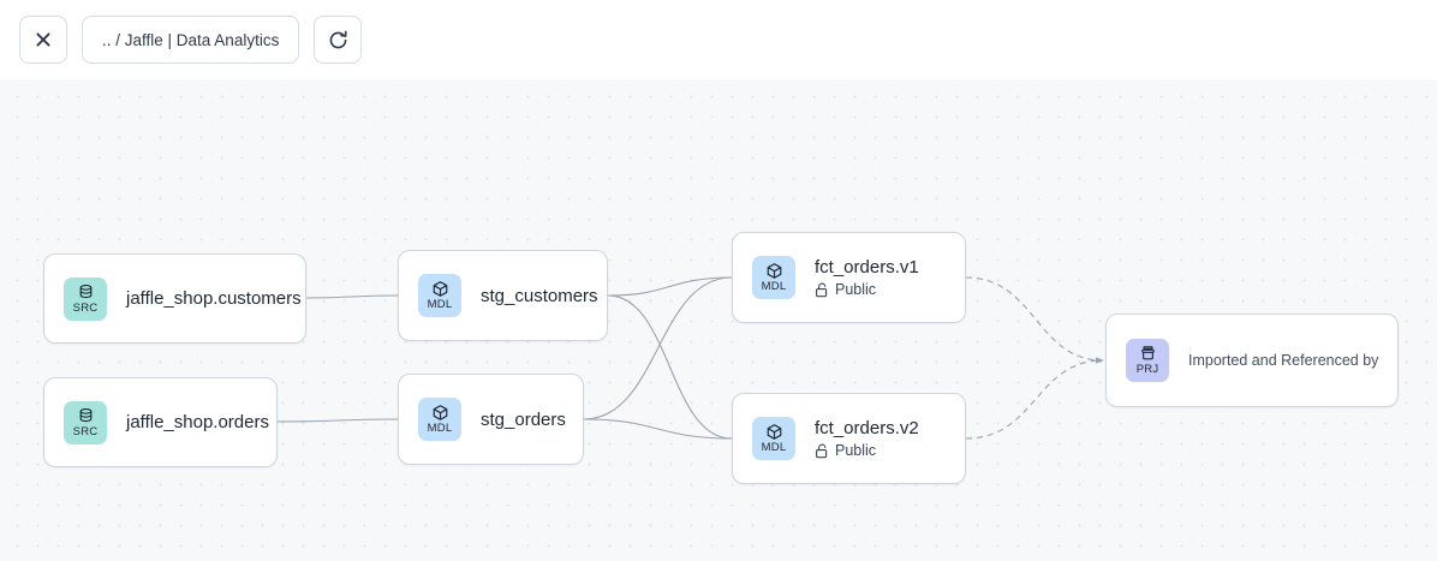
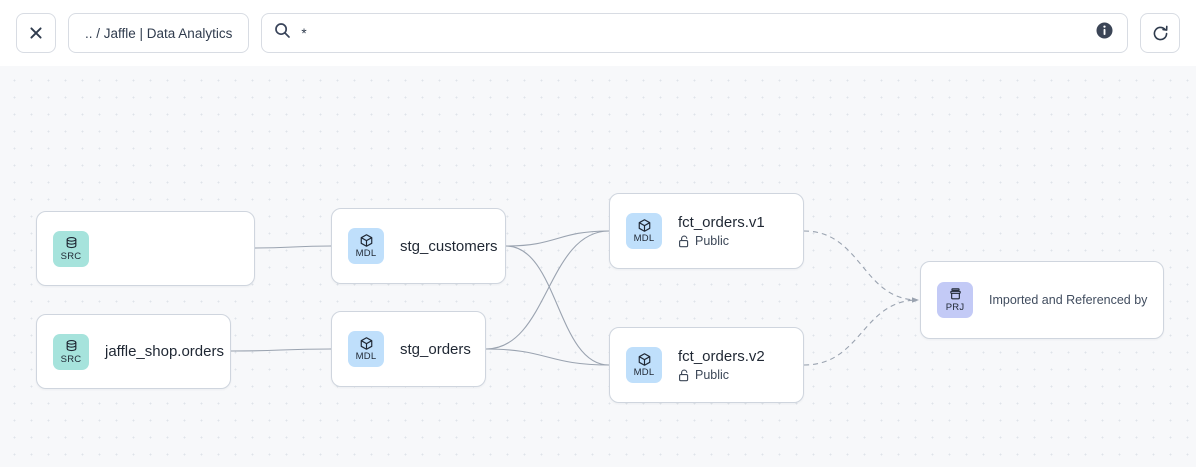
  .. / Jaffle | Data Analytics
+ *
  SRC
- jaffle_shop.customers
  SRC
  jaffle_shop.orders
  MDL
  stg_customers
  MDL
  stg_orders
  MDL
  fct_orders.v1
  Public
  MDL
  fct_orders.v2
  Public
  PRJ
  Imported and Referenced by
